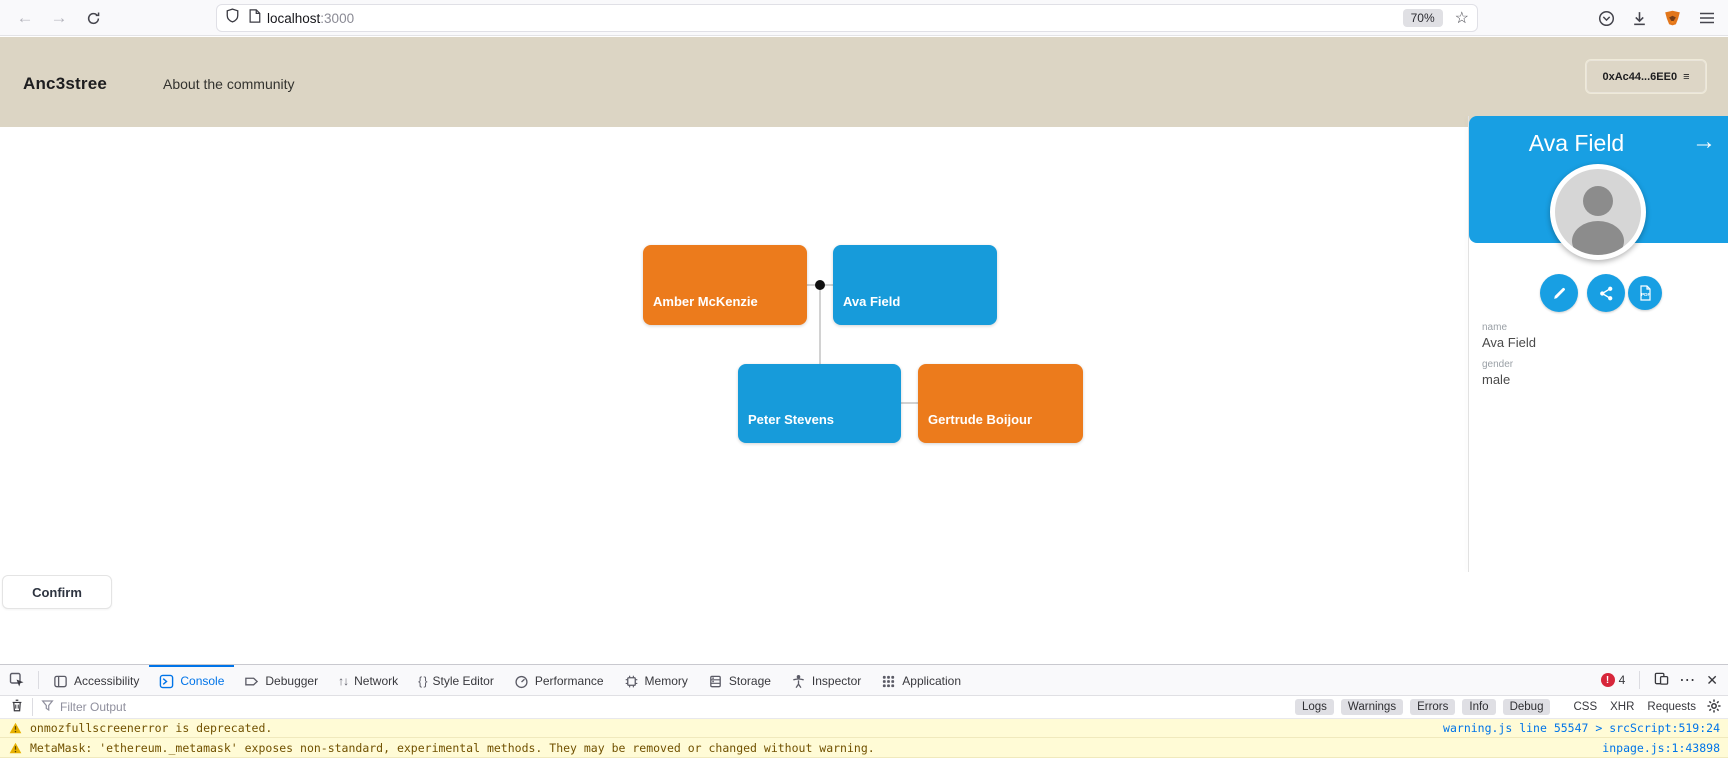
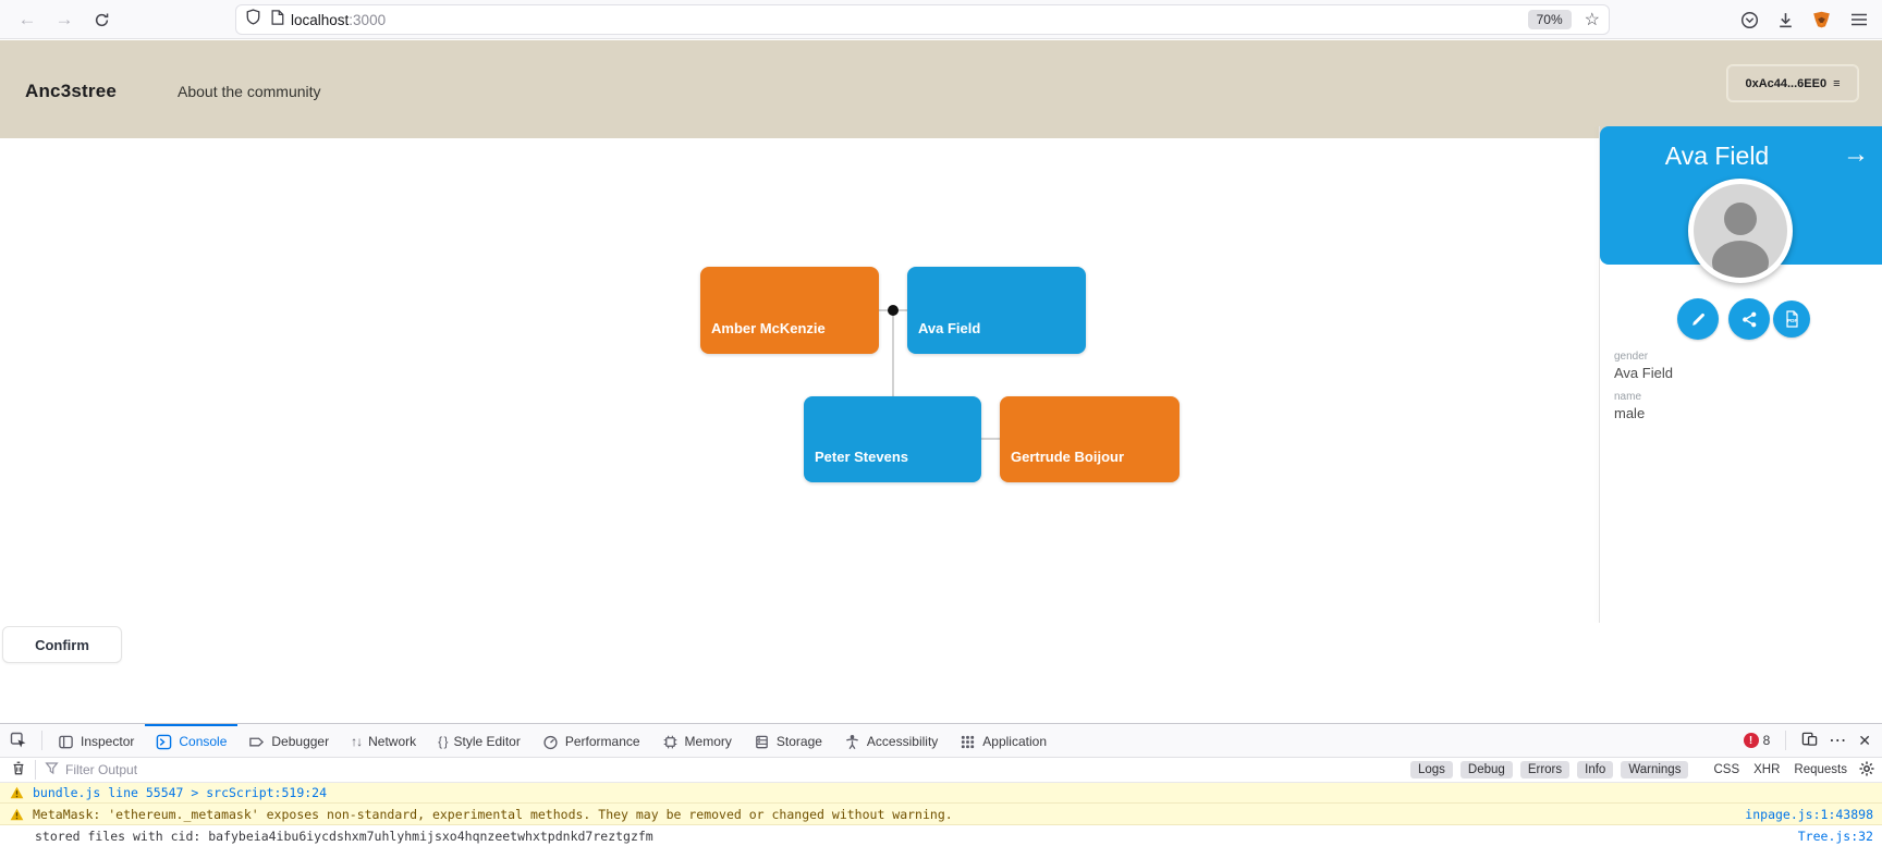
  ←
  →
  localhost:3000
  70%
  ☆
  Anc3stree
  About the community
  0xAc44...6EE0
  ≡
  Amber McKenzie
  Ava Field
  Peter Stevens
  Gertrude Boijour
  Ava Field
  →
- name
+ gender
  Ava Field
- gender
+ name
  male
  Confirm
- Accessibility
+ Inspector
  Console
  Debugger
  ↑↓
  Network
  { }
  Style Editor
  Performance
  Memory
  Storage
- Inspector
+ Accessibility
  Application
  !
- 4
+ 8
  ⋯
  ✕
  Filter Output
  Logs
- Warnings
+ Debug
  Errors
  Info
- Debug
+ Warnings
  CSS
  XHR
  Requests
- onmozfullscreenerror is deprecated.
- warning.js line 55547 > srcScript:519:24
+ bundle.js line 55547 > srcScript:519:24
  MetaMask: 'ethereum._metamask' exposes non-standard, experimental methods. They may be removed or changed without warning.
  inpage.js:1:43898
+ stored files with cid: bafybeia4ibu6iycdshxm7uhlyhmijsxo4hqnzeetwhxtpdnkd7reztgzfm
+ Tree.js:32
